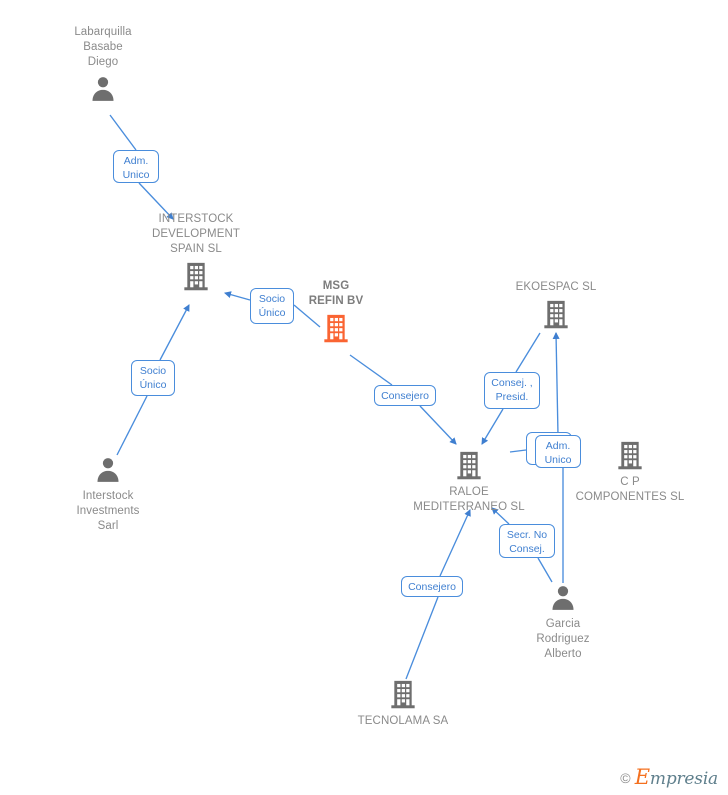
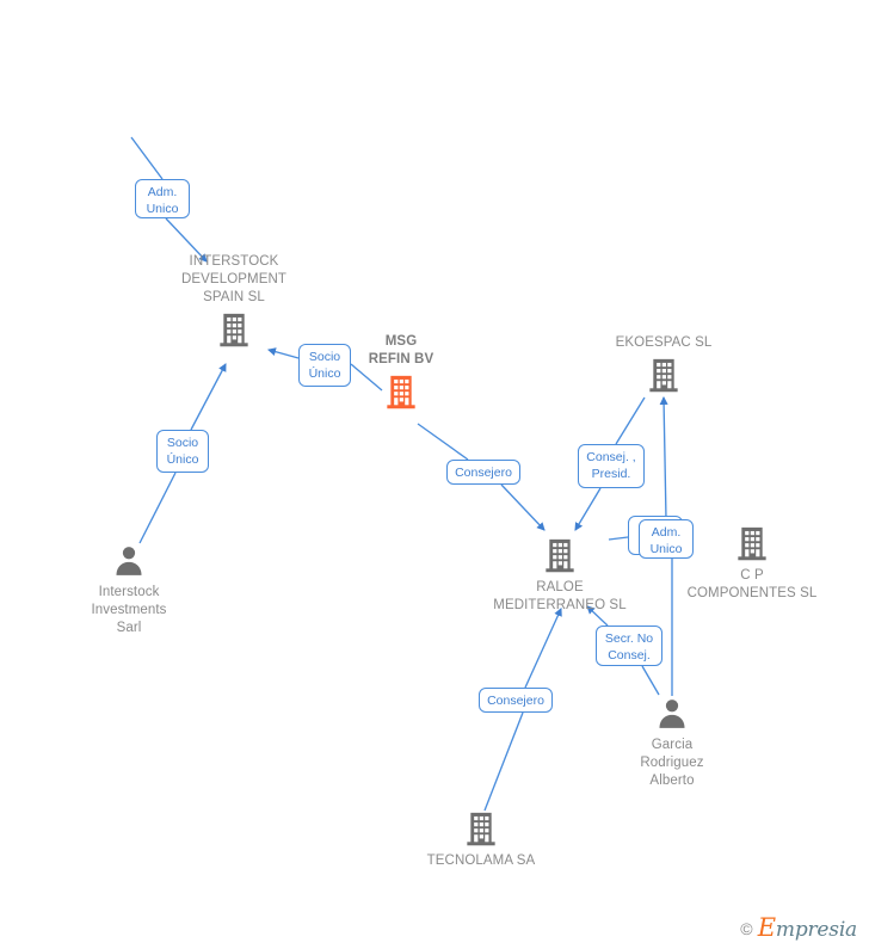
- Labarquilla
- Basabe
- Diego
  INTERSTOCK
  DEVELOPMENT
  SPAIN SL
  MSG
  REFIN BV
  EKOESPAC SL
  Interstock
  Investments
  Sarl
  RALOE
  MEDITERRANEO SL
  C P
  COMPONENTES SL
  Garcia
  Rodriguez
  Alberto
  TECNOLAMA SA
  Adm.
  Unico
  Socio
  Único
  Socio
  Único
  Consejero
  Consej. ,
  Presid.
  Adm.
  Unico
  Secr. No
  Consej.
  Consejero
  © Empresia
